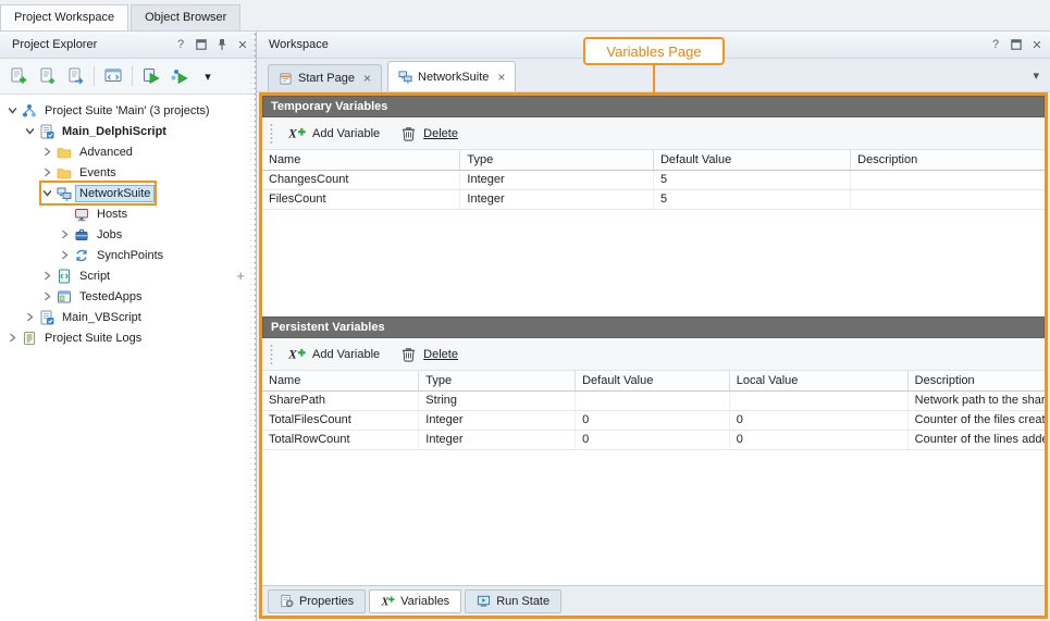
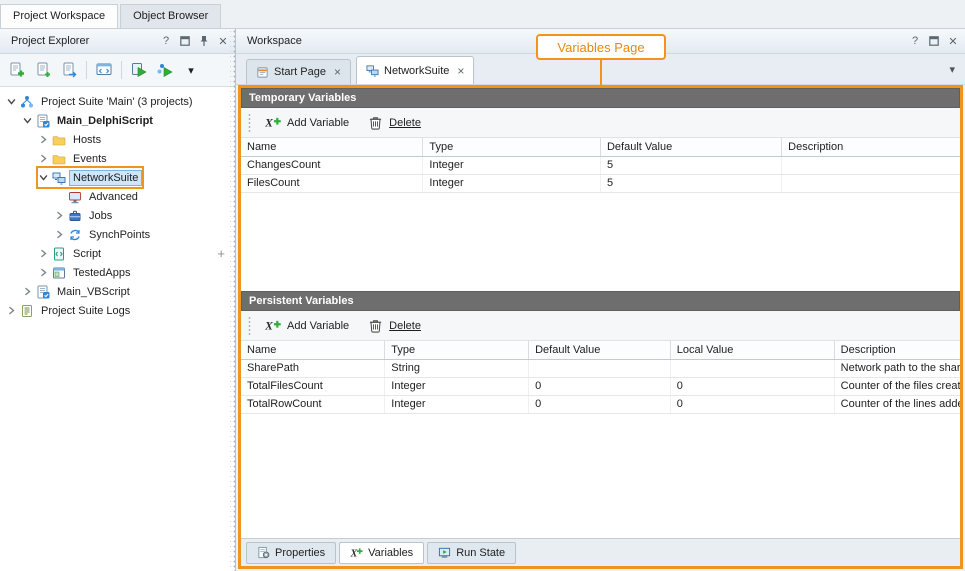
  Project Workspace
  Object Browser
  Project Explorer
  ?
  ✕
  ▾
  Project Suite 'Main' (3 projects)
  Main_DelphiScript
- Advanced
+ Hosts
  Events
  NetworkSuite
- Hosts
+ Advanced
  Jobs
  SynchPoints
  Script
  +
  TestedApps
  Main_VBScript
  Project Suite Logs
  Workspace
  ?
  ✕
  Start Page
  ×
  NetworkSuite
  ×
  ▾
  Variables Page
  Temporary Variables
  X
  Add Variable
  Delete
  Name	Type	Default Value	Description
  ChangesCount	Integer	5
  FilesCount	Integer	5
  Persistent Variables
  X
  Add Variable
  Delete
  Name	Type	Default Value	Local Value	Description
  SharePath	String			Network path to the shar
  TotalFilesCount	Integer	0	0	Counter of the files creat
  TotalRowCount	Integer	0	0	Counter of the lines add
  Properties
  X
  Variables
  Run State
